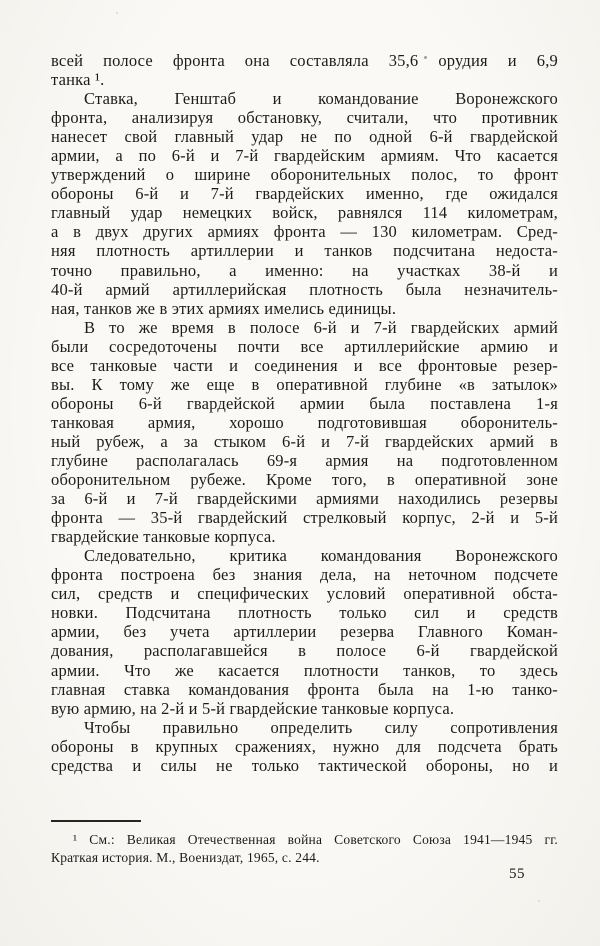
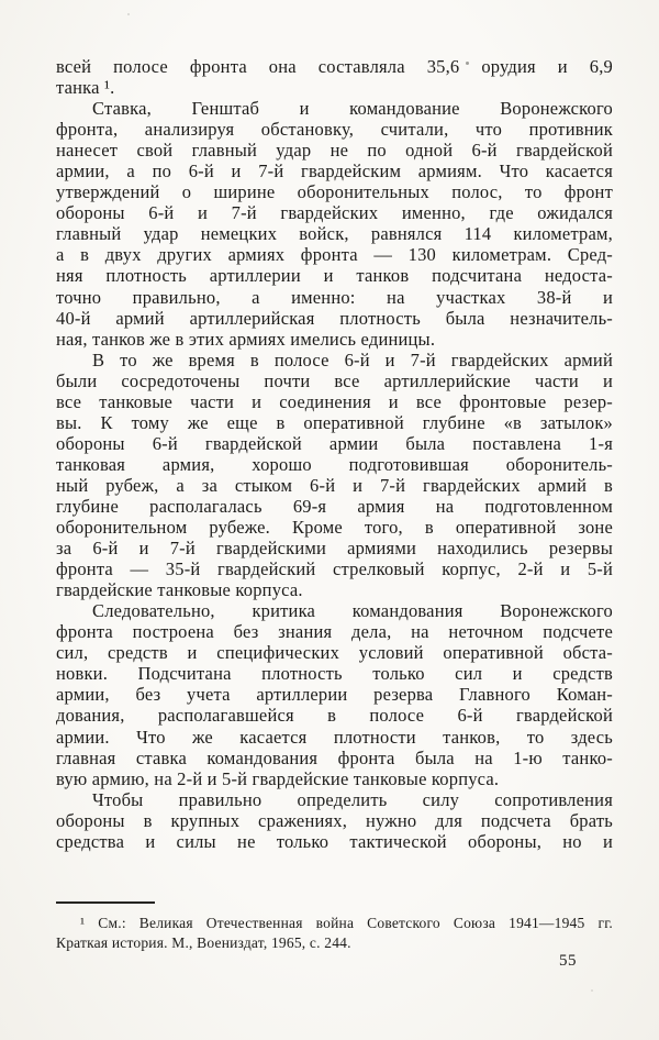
  всей полосе фронта она составляла 35,6 орудия и 6,9
  танка ¹.
  Ставка, Генштаб и командование Воронежского
  фронта, анализируя обстановку, считали, что противник
  нанесет свой главный удар не по одной 6-й гвардейской
  армии, а по 6-й и 7-й гвардейским армиям. Что касается
  утверждений о ширине оборонительных полос, то фронт
  обороны 6-й и 7-й гвардейских именно, где ожидался
  главный удар немецких войск, равнялся 114 километрам,
  а в двух других армиях фронта — 130 километрам. Сред-
  няя плотность артиллерии и танков подсчитана недоста-
  точно правильно, а именно: на участках 38-й и
  40-й армий артиллерийская плотность была незначитель-
  ная, танков же в этих армиях имелись единицы.
  В то же время в полосе 6-й и 7-й гвардейских армий
- были сосредоточены почти все артиллерийские армию и
+ были сосредоточены почти все артиллерийские части и
  все танковые части и соединения и все фронтовые резер-
  вы. К тому же еще в оперативной глубине «в затылок»
  обороны 6-й гвардейской армии была поставлена 1-я
  танковая армия, хорошо подготовившая оборонитель-
  ный рубеж, а за стыком 6-й и 7-й гвардейских армий в
  глубине располагалась 69-я армия на подготовленном
  оборонительном рубеже. Кроме того, в оперативной зоне
  за 6-й и 7-й гвардейскими армиями находились резервы
  фронта — 35-й гвардейский стрелковый корпус, 2-й и 5-й
  гвардейские танковые корпуса.
  Следовательно, критика командования Воронежского
  фронта построена без знания дела, на неточном подсчете
  сил, средств и специфических условий оперативной обста-
  новки. Подсчитана плотность только сил и средств
  армии, без учета артиллерии резерва Главного Коман-
  дования, располагавшейся в полосе 6-й гвардейской
  армии. Что же касается плотности танков, то здесь
  главная ставка командования фронта была на 1-ю танко-
  вую армию, на 2-й и 5-й гвардейские танковые корпуса.
  Чтобы правильно определить силу сопротивления
  обороны в крупных сражениях, нужно для подсчета брать
  средства и силы не только тактической обороны, но и
  ¹ См.: Великая Отечественная война Советского Союза 1941—1945 гг.
  Краткая история. М., Воениздат, 1965, с. 244.
  55
